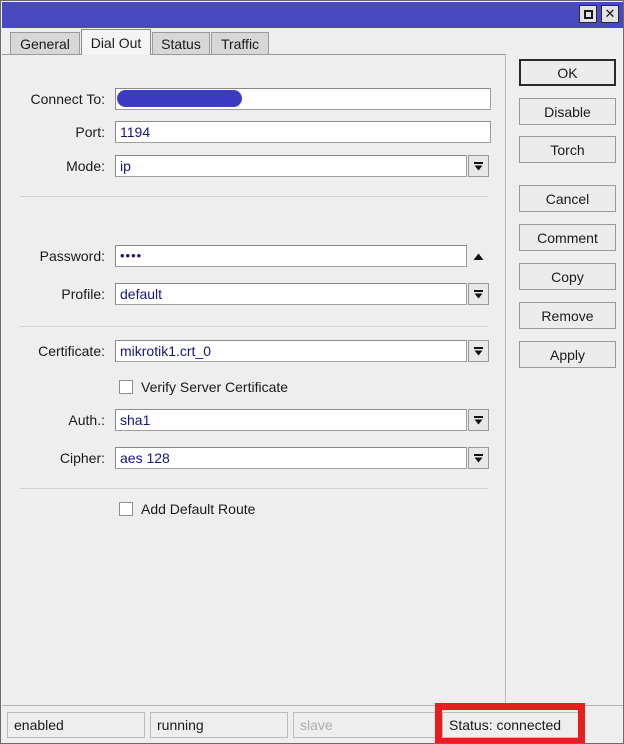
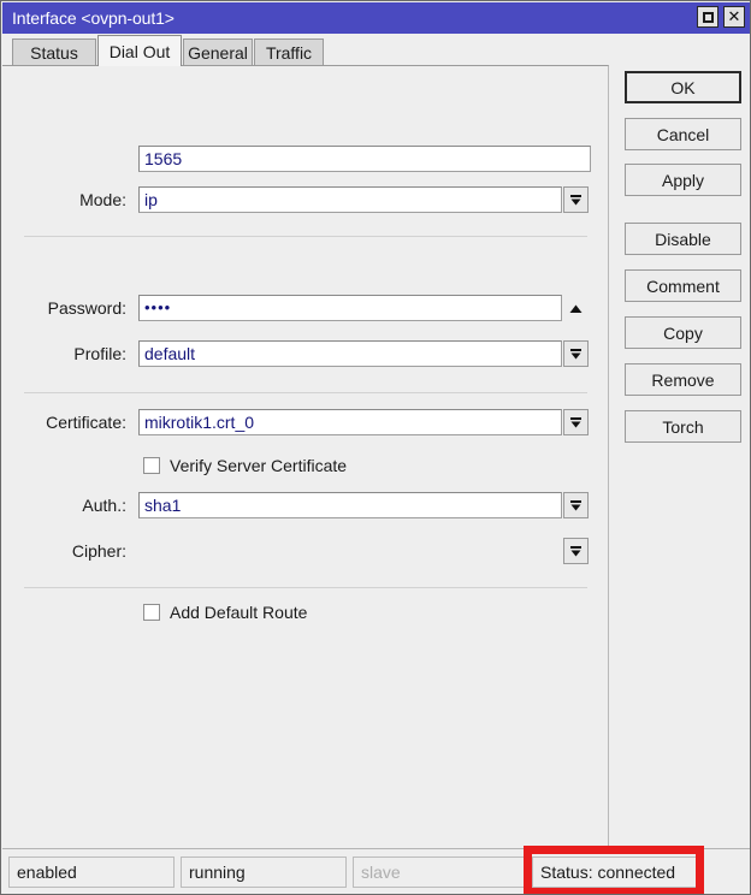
+ Interface <ovpn-out1>
  ✕
- General
+ Status
  Dial Out
- Status
+ General
  Traffic
- Connect To:
- Port:
- 1194
+ 1565
  Mode:
  ip
  Password:
  ••••
  Profile:
  default
  Certificate:
  mikrotik1.crt_0
  Verify Server Certificate
  Auth.:
  sha1
  Cipher:
- aes 128
  Add Default Route
  OK
- Disable
+ Cancel
- Torch
+ Apply
- Cancel
+ Disable
  Comment
  Copy
  Remove
- Apply
+ Torch
  enabled
  running
  slave
  Status: connected
